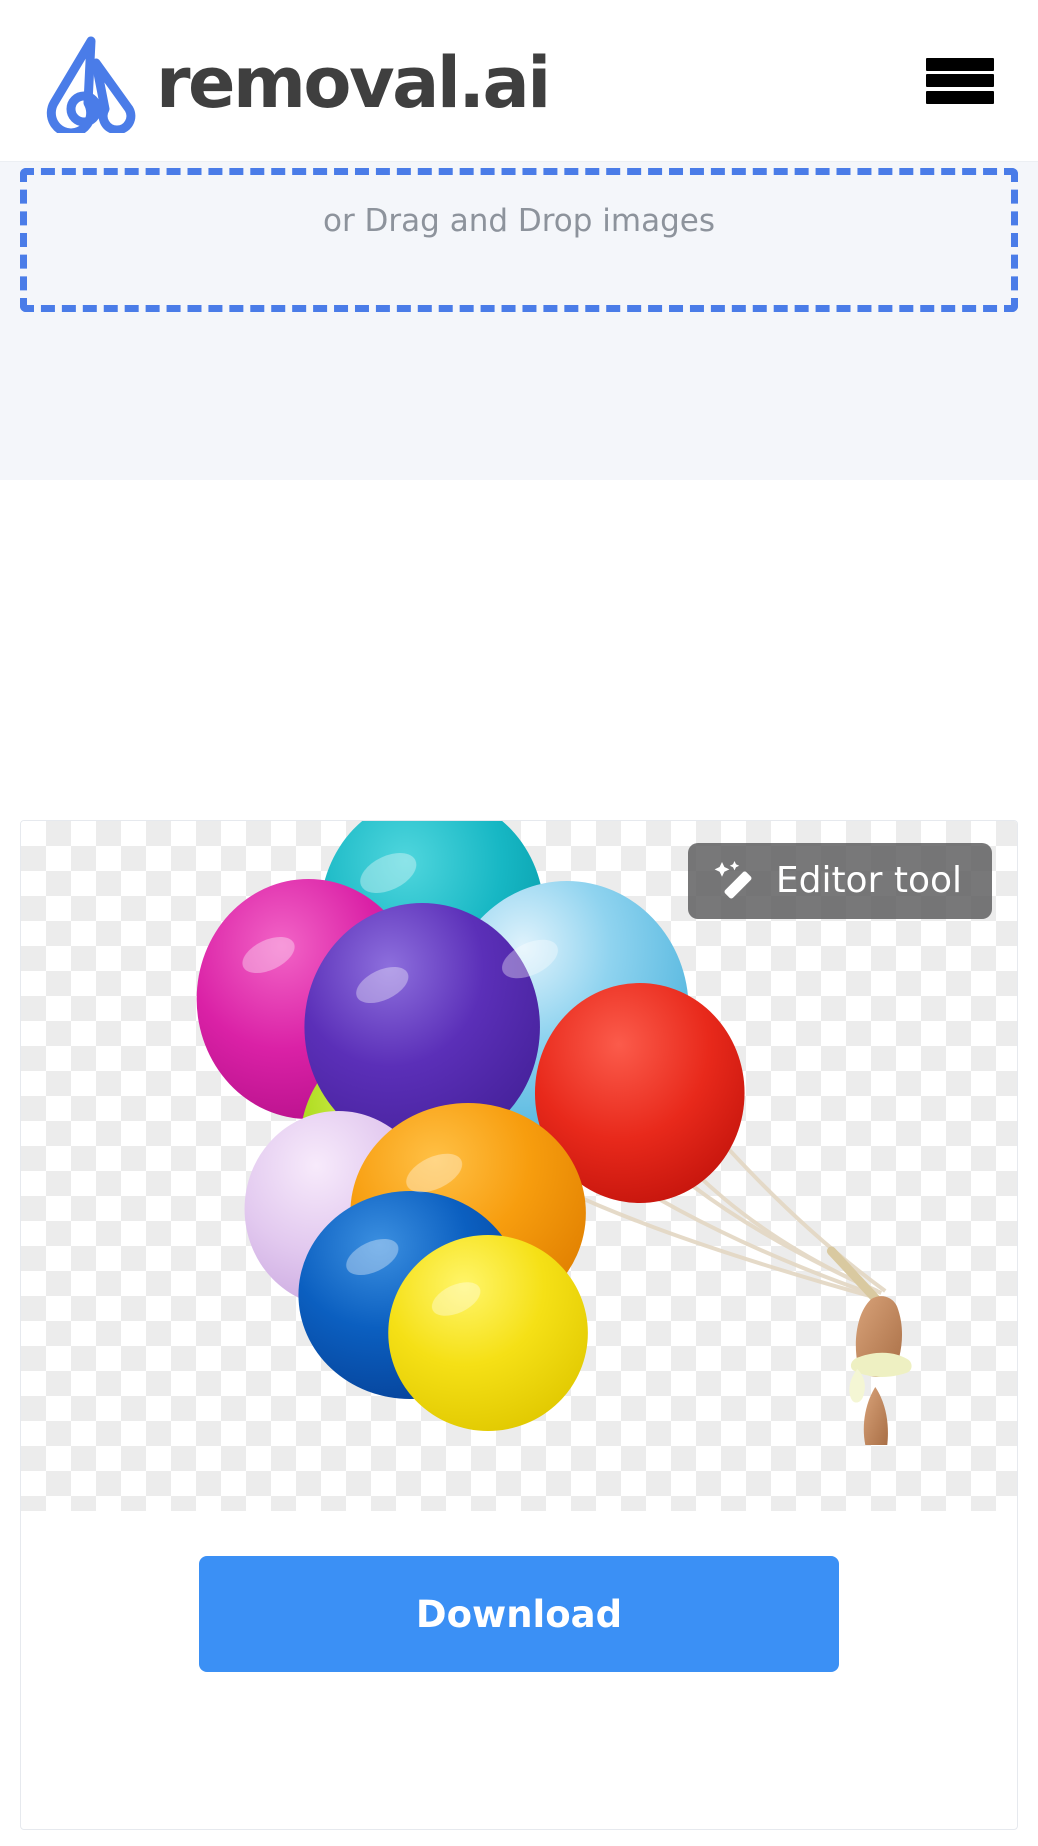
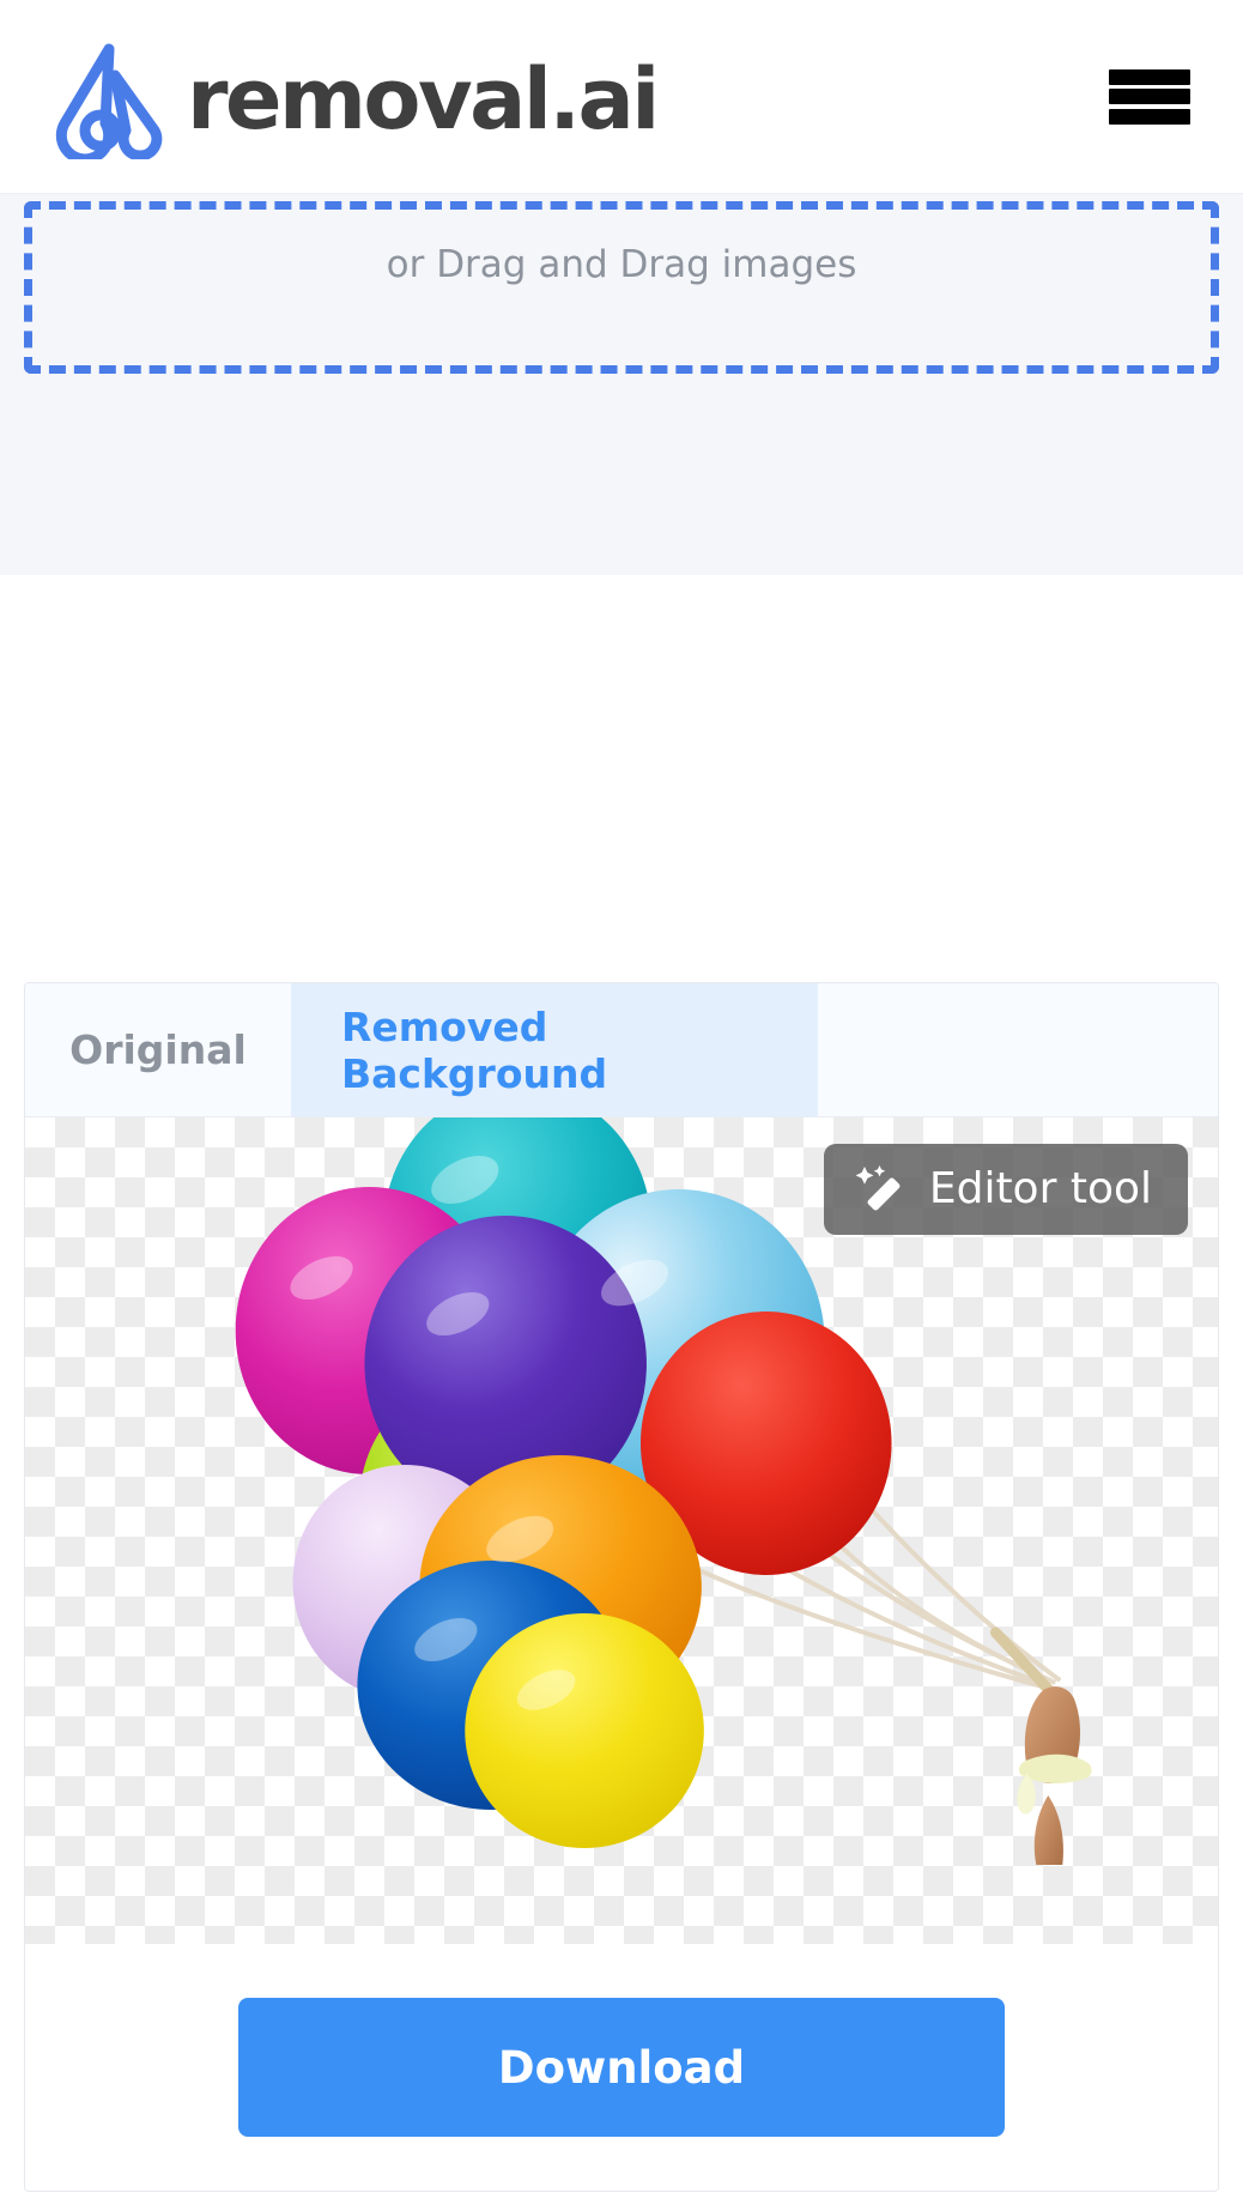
  removal.ai
- or Drag and Drop images
+ or Drag and Drag images
+ Original
+ Removed Background
  Editor tool
  Download
